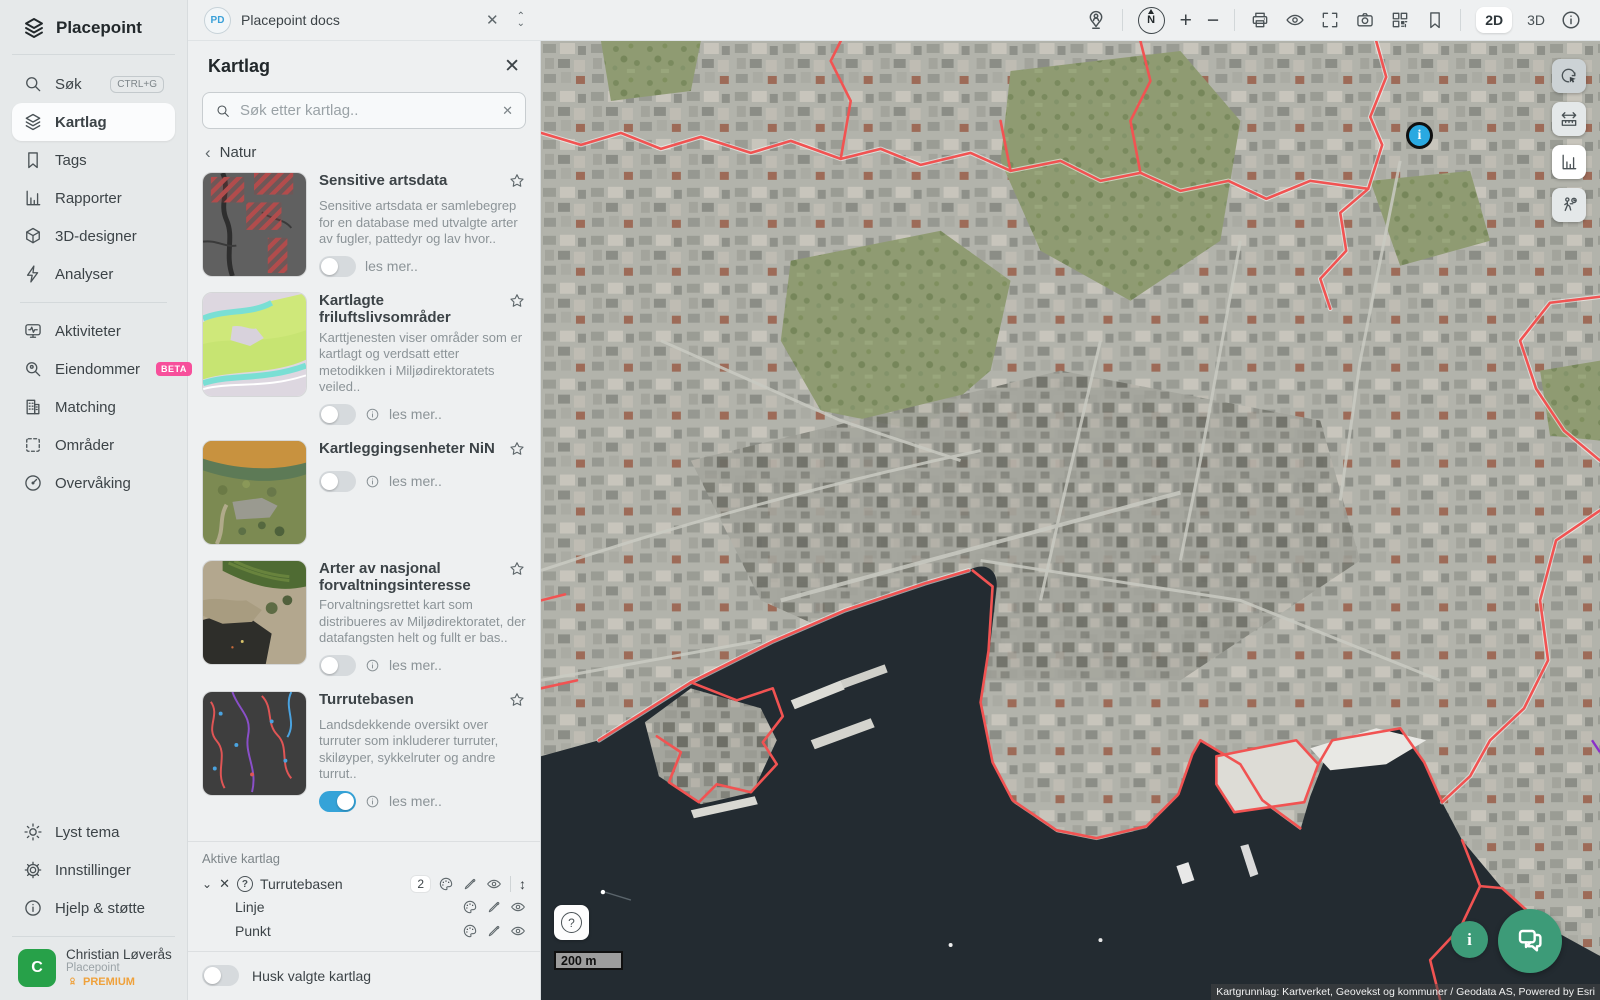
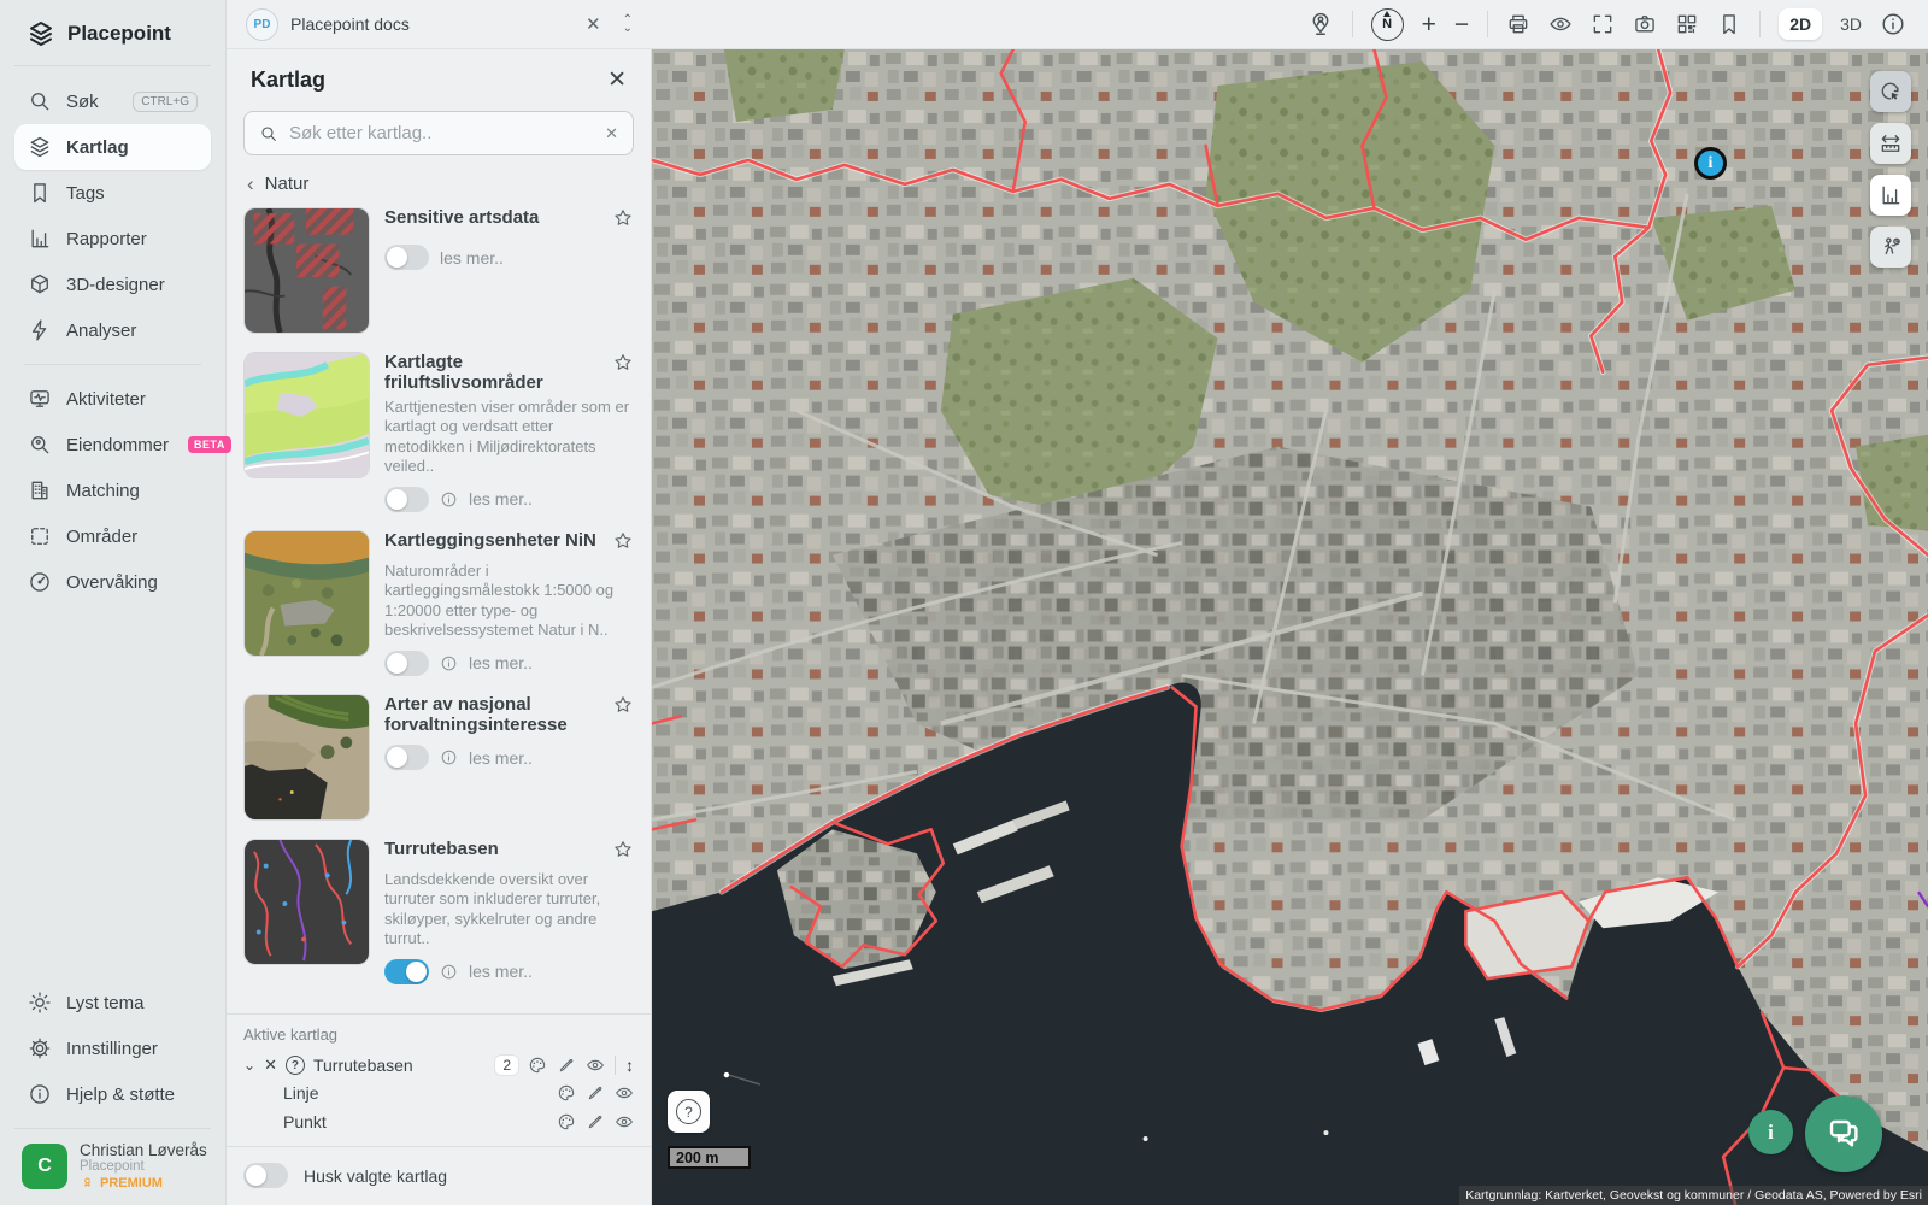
  Placepoint
  Søk
  CTRL+G
  Kartlag
  Tags
  Rapporter
  3D-designer
  Analyser
  Aktiviteter
  Eiendommer
  BETA
  Matching
  Områder
  Overvåking
  Lyst tema
  Innstillinger
  Hjelp & støtte
  C
  Christian Løverås
  Placepoint
  PREMIUM
  PD
  Placepoint docs
  ✕
  ⌃
  ⌄
  N
  +
  −
  2D
  3D
  Kartlag
  ✕
  Søk etter kartlag..
  ✕
  ‹
  Natur
  Sensitive artsdata
- Sensitive artsdata er samlebegrep for en database med utvalgte arter av fugler, pattedyr og lav hvor..
  les mer..
  Kartlagte friluftslivsområder
  Karttjenesten viser områder som er kartlagt og verdsatt etter metodikken i Miljødirektoratets veiled..
  les mer..
  Kartleggingsenheter NiN
+ Naturområder i kartleggingsmålestokk 1:5000 og 1:20000 etter type- og beskrivelsessystemet Natur i N..
  les mer..
  Arter av nasjonal forvaltningsinteresse
- Forvaltningsrettet kart som distribueres av Miljødirektoratet, der datafangsten helt og fullt er bas..
  les mer..
  Turrutebasen
  Landsdekkende oversikt over turruter som inkluderer turruter, skiløyper, sykkelruter og andre turrut..
  les mer..
  Aktive kartlag
  ⌄
  ✕
  ?
  Turrutebasen
  2
  ↕
  Linje
  Punkt
  Husk valgte kartlag
  i
  ?
  200 m
  Kartgrunnlag: Kartverket, Geovekst og kommuner / Geodata AS, Powered by Esri
  i
